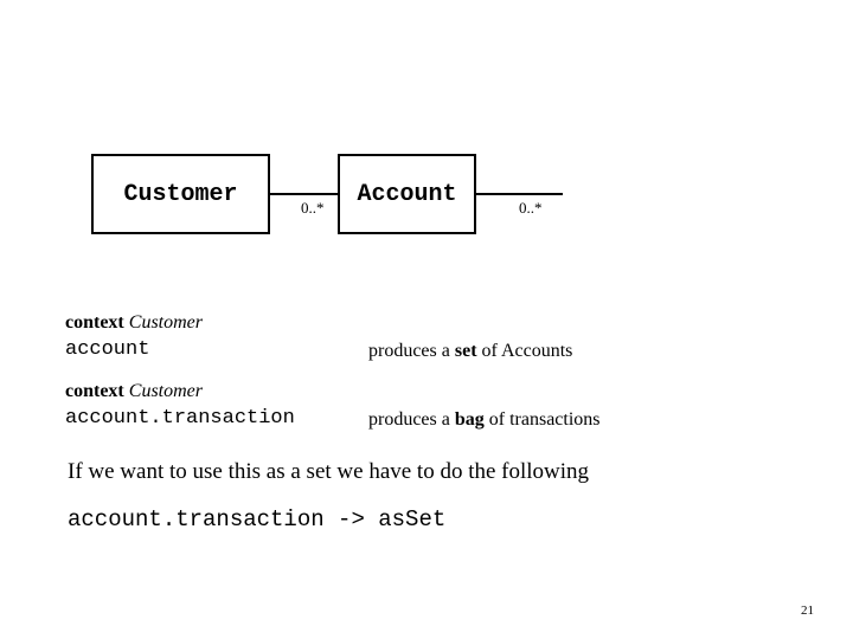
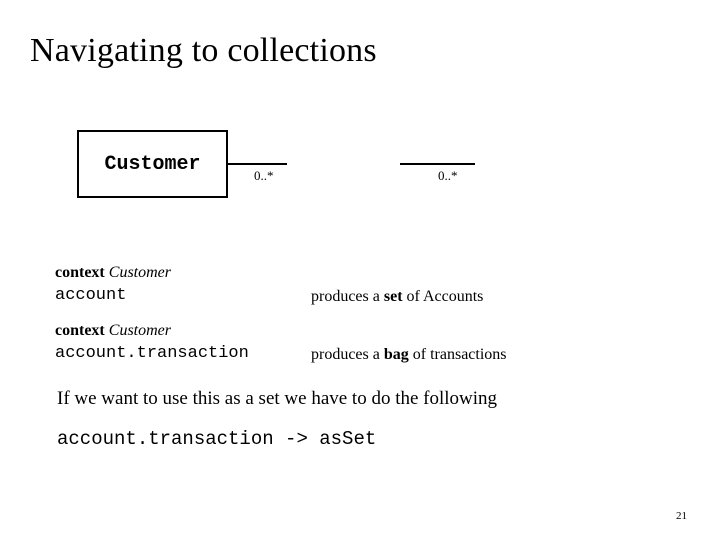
+ Navigating to collections
  Customer
  0..*
- Account
  0..*
  context Customer
  account
  produces a set of Accounts
  context Customer
  account.transaction
  produces a bag of transactions
  If we want to use this as a set we have to do the following
  account.transaction -> asSet
  21
